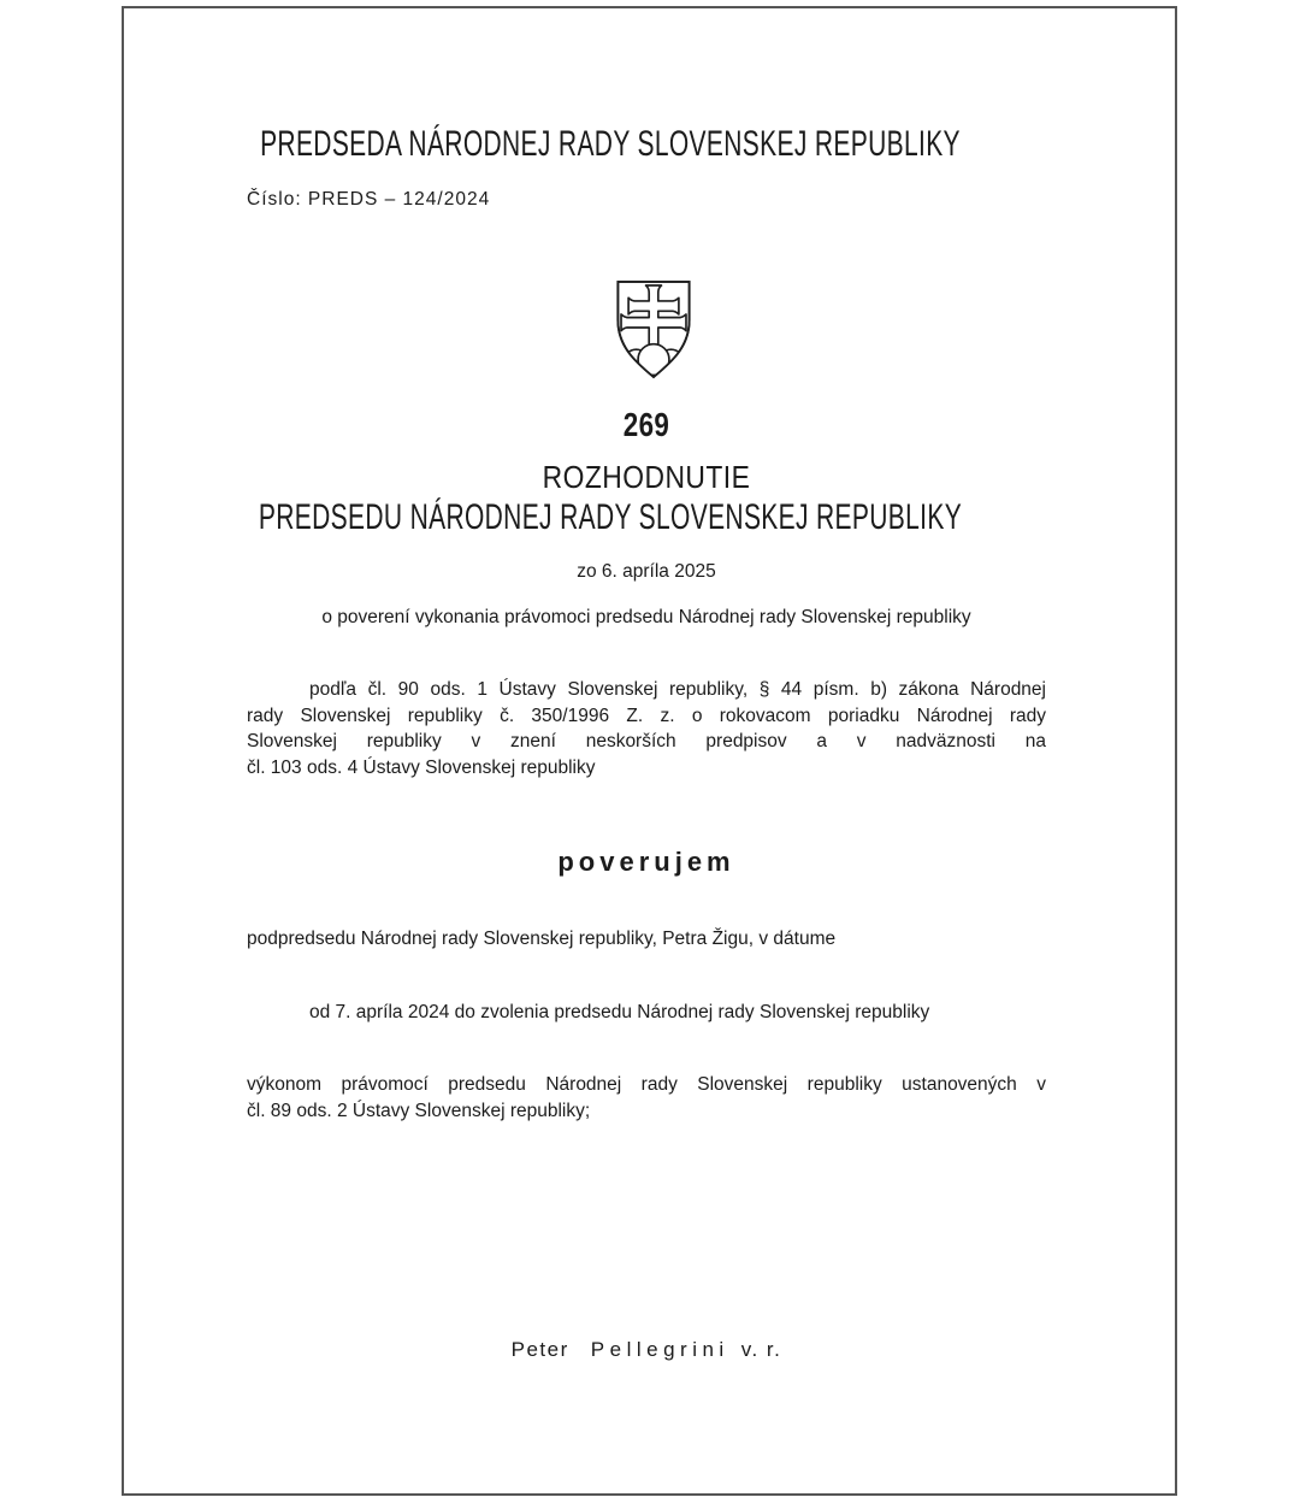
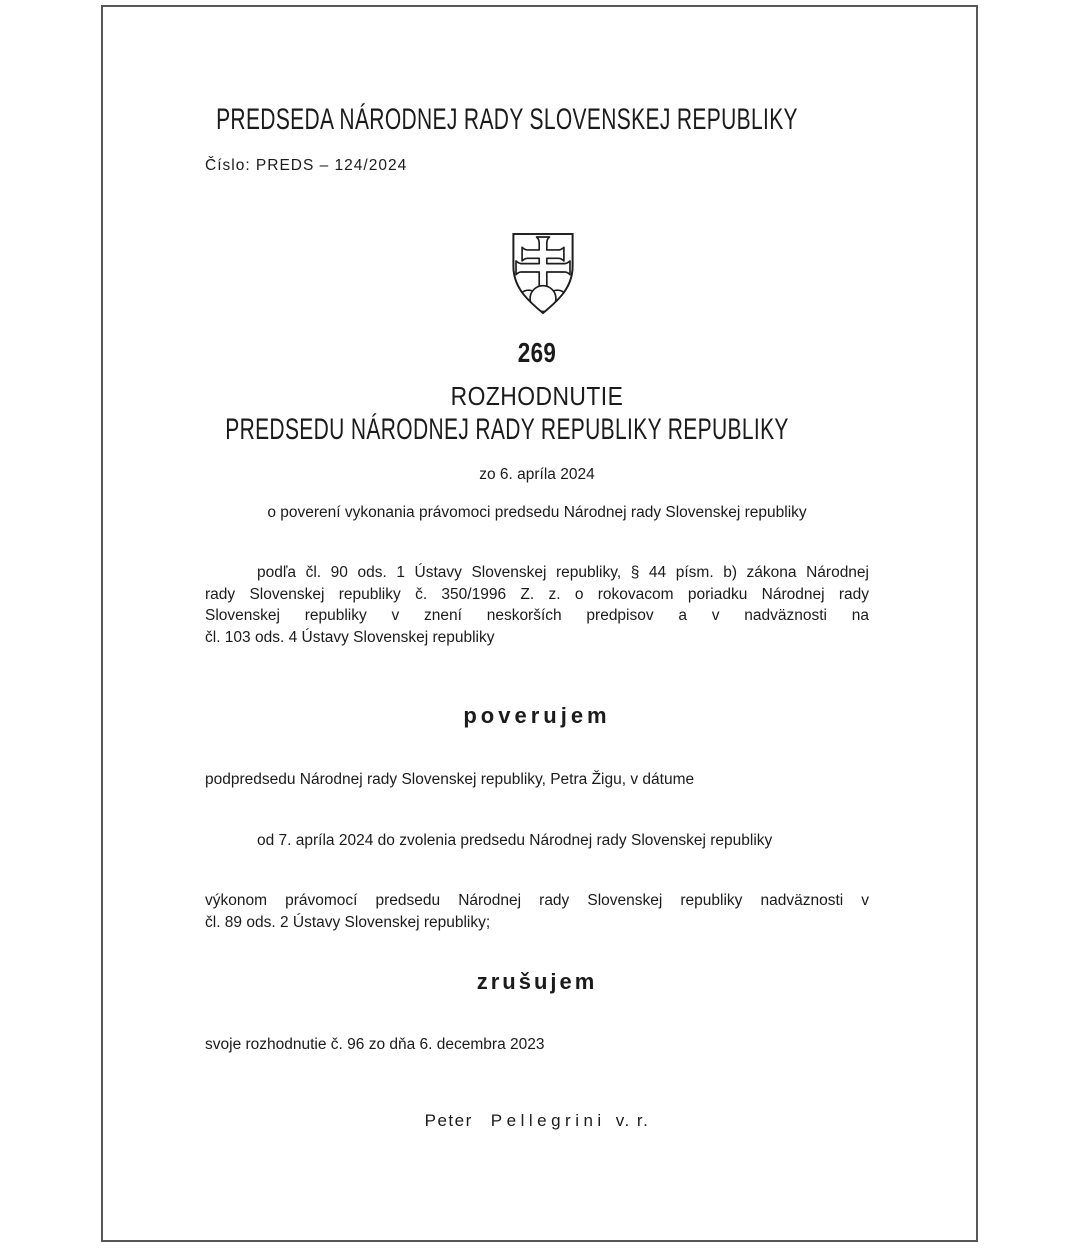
  PREDSEDA NÁRODNEJ RADY SLOVENSKEJ REPUBLIKY
  Číslo: PREDS – 124/2024
  269
  ROZHODNUTIE
- PREDSEDU NÁRODNEJ RADY SLOVENSKEJ REPUBLIKY
+ PREDSEDU NÁRODNEJ RADY REPUBLIKY REPUBLIKY
- zo 6. apríla 2025
+ zo 6. apríla 2024
  o poverení vykonania právomoci predsedu Národnej rady Slovenskej republiky
  podľa čl. 90 ods. 1 Ústavy Slovenskej republiky, § 44 písm. b) zákona Národnej
  rady Slovenskej republiky č. 350/1996 Z. z. o rokovacom poriadku Národnej rady
  Slovenskej republiky v znení neskorších predpisov a v nadväznosti na
  čl. 103 ods. 4 Ústavy Slovenskej republiky
  poverujem
  podpredsedu Národnej rady Slovenskej republiky, Petra Žigu, v dátume
  od 7. apríla 2024 do zvolenia predsedu Národnej rady Slovenskej republiky
- výkonom právomocí predsedu Národnej rady Slovenskej republiky ustanovených v
+ výkonom právomocí predsedu Národnej rady Slovenskej republiky nadväznosti v
  čl. 89 ods. 2 Ústavy Slovenskej republiky;
+ zrušujem
+ svoje rozhodnutie č. 96 zo dňa 6. decembra 2023
  Peter Pellegrini v. r.
